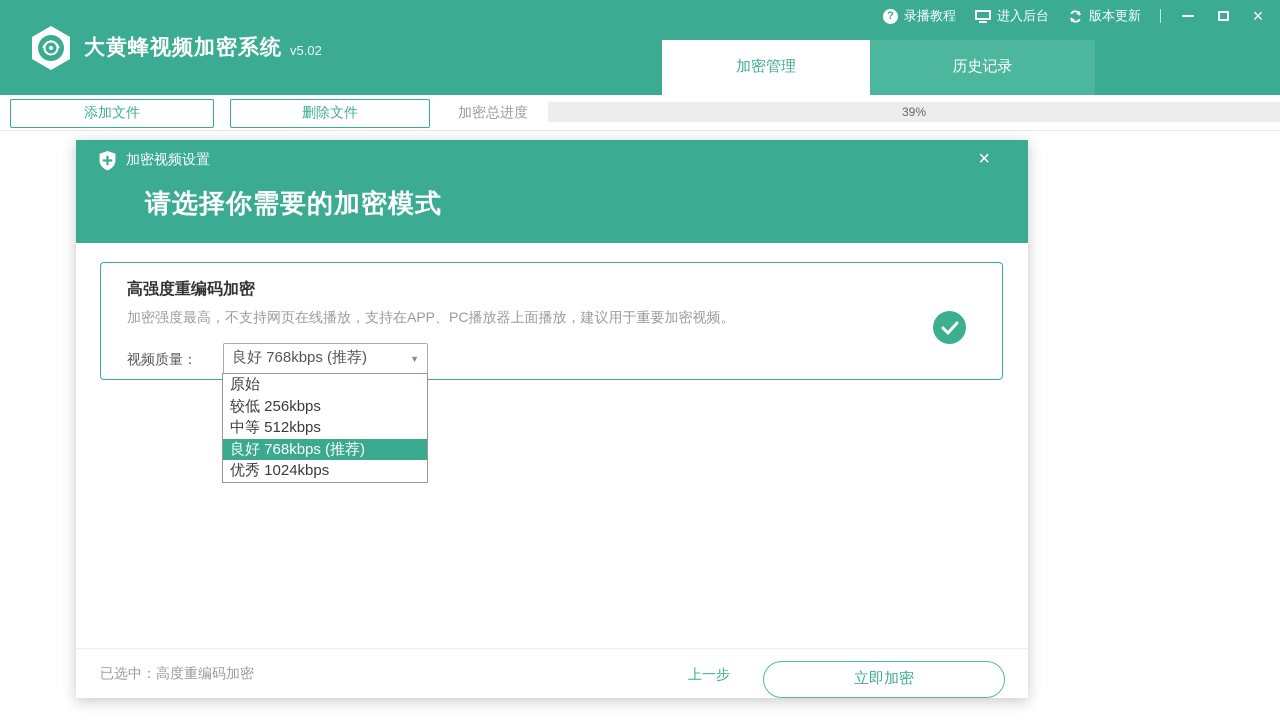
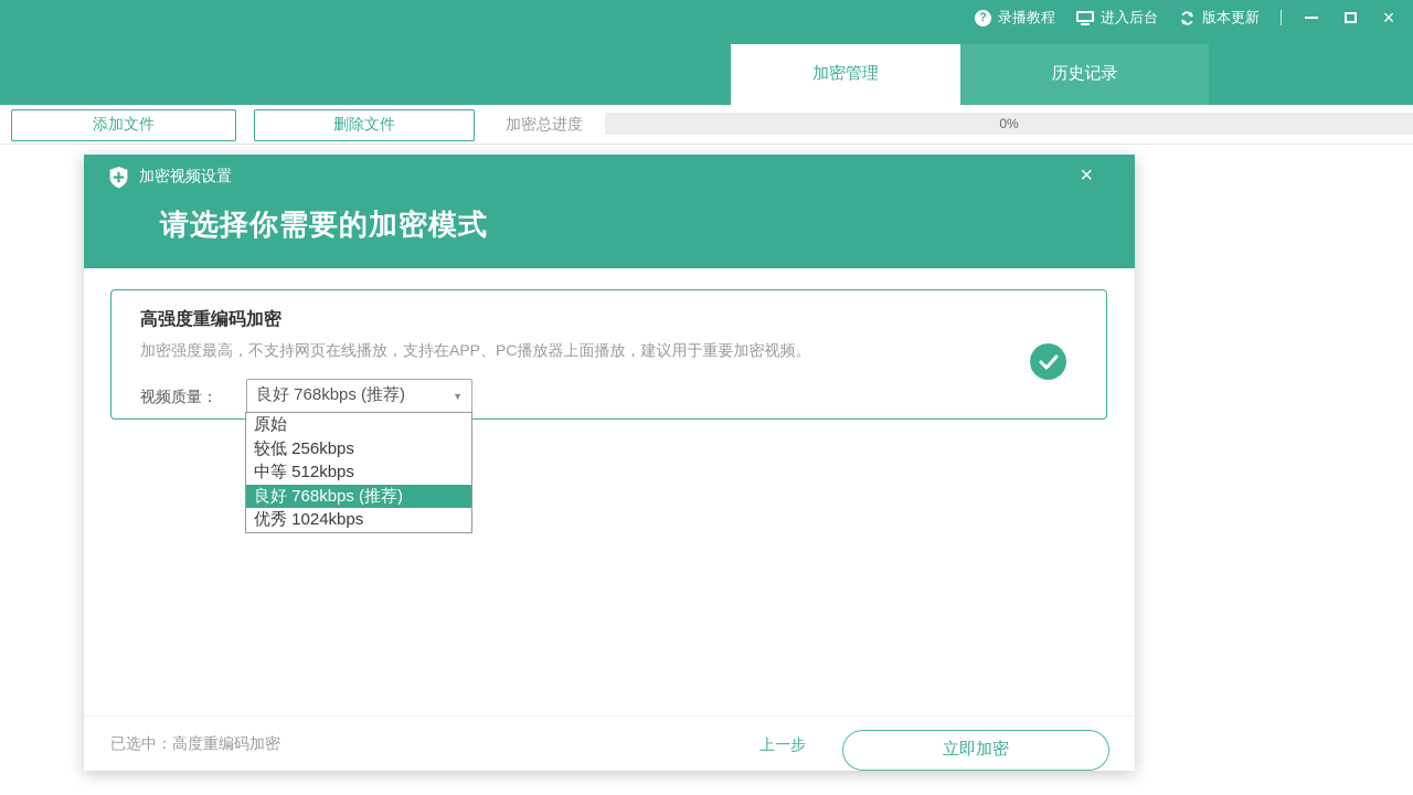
- 大黄蜂视频加密系统
- v5.02
  ?
  录播教程
  进入后台
  版本更新
  ×
  加密管理
  历史记录
  添加文件
  删除文件
  加密总进度
- 39%
+ 0%
  加密视频设置
  ×
  请选择你需要的加密模式
  高强度重编码加密
  加密强度最高，不支持网页在线播放，支持在APP、PC播放器上面播放，建议用于重要加密视频。
  视频质量：
  良好 768kbps (推荐)
  ▼
  原始
  较低 256kbps
  中等 512kbps
  良好 768kbps (推荐)
  优秀 1024kbps
  已选中：高度重编码加密
  上一步
  立即加密
